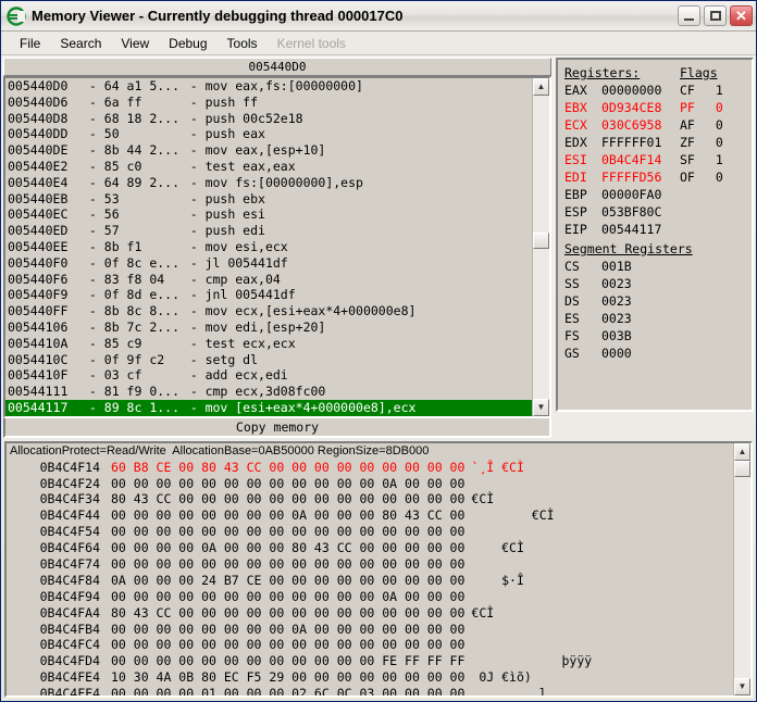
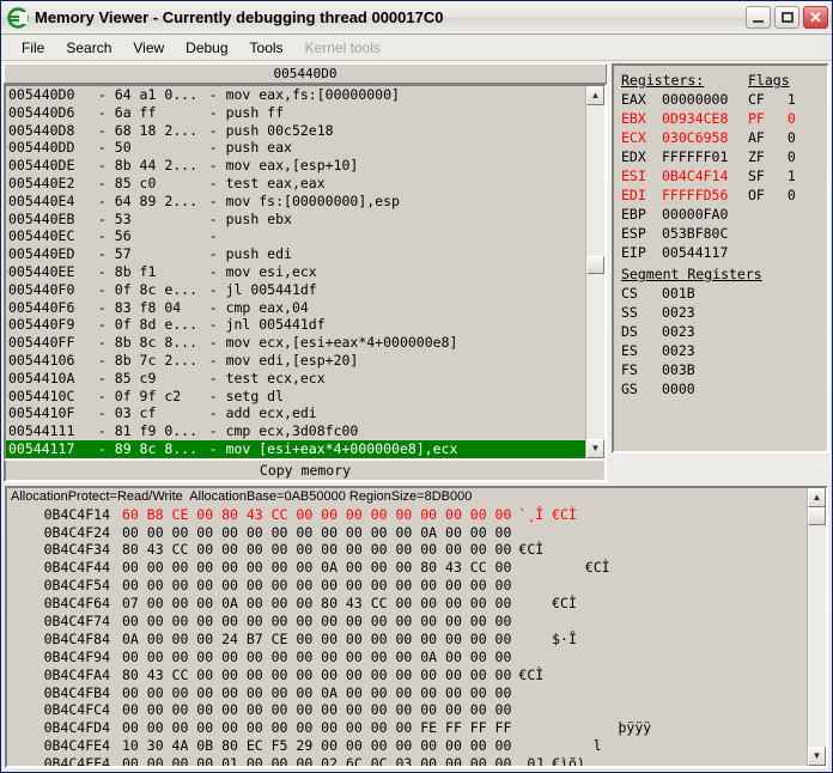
  Memory Viewer - Currently debugging thread 000017C0
  ✕
  File
  Search
  View
  Debug
  Tools
  Kernel tools
  005440D0
  005440D0
  -
- 64 a1 5...
+ 64 a1 0...
  -
  mov eax,fs:[00000000]
  005440D6
  -
  6a ff
  -
  push ff
  005440D8
  -
  68 18 2...
  -
  push 00c52e18
  005440DD
  -
  50
  -
  push eax
  005440DE
  -
  8b 44 2...
  -
  mov eax,[esp+10]
  005440E2
  -
  85 c0
  -
  test eax,eax
  005440E4
  -
  64 89 2...
  -
  mov fs:[00000000],esp
  005440EB
  -
  53
  -
  push ebx
  005440EC
  -
  56
  -
- push esi
  005440ED
  -
  57
  -
  push edi
  005440EE
  -
  8b f1
  -
  mov esi,ecx
  005440F0
  -
  0f 8c e...
  -
  jl 005441df
  005440F6
  -
  83 f8 04
  -
  cmp eax,04
  005440F9
  -
  0f 8d e...
  -
  jnl 005441df
  005440FF
  -
  8b 8c 8...
  -
  mov ecx,[esi+eax*4+000000e8]
  00544106
  -
  8b 7c 2...
  -
  mov edi,[esp+20]
  0054410A
  -
  85 c9
  -
  test ecx,ecx
  0054410C
  -
  0f 9f c2
  -
  setg dl
  0054410F
  -
  03 cf
  -
  add ecx,edi
  00544111
  -
  81 f9 0...
  -
  cmp ecx,3d08fc00
  00544117
  -
- 89 8c 1...
+ 89 8c 8...
  -
  mov [esi+eax*4+000000e8],ecx
  ▲
  ▼
  Copy memory
  Registers:
  Flags
  EAX
  00000000
  CF
  1
  EBX
  0D934CE8
  PF
  0
  ECX
  030C6958
  AF
  0
  EDX
  FFFFFF01
  ZF
  0
  ESI
  0B4C4F14
  SF
  1
  EDI
  FFFFFD56
  OF
  0
  EBP
  00000FA0
  ESP
  053BF80C
  EIP
  00544117
  Segment Registers
  CS
  001B
  SS
  0023
  DS
  0023
  ES
  0023
  FS
  003B
  GS
  0000
  AllocationProtect=Read/Write AllocationBase=0AB50000 RegionSize=8DB000
  0B4C4F14
  60 B8 CE 00 80 43 CC 00 00 00 00 00 00 00 00 00
  `¸Î €CÌ
  0B4C4F24
  00 00 00 00 00 00 00 00 00 00 00 00 0A 00 00 00
  0B4C4F34
  80 43 CC 00 00 00 00 00 00 00 00 00 00 00 00 00
  €CÌ
  0B4C4F44
  00 00 00 00 00 00 00 00 0A 00 00 00 80 43 CC 00
  €CÌ
  0B4C4F54
  00 00 00 00 00 00 00 00 00 00 00 00 00 00 00 00
  0B4C4F64
- 00 00 00 00 0A 00 00 00 80 43 CC 00 00 00 00 00
+ 07 00 00 00 0A 00 00 00 80 43 CC 00 00 00 00 00
  €CÌ
  0B4C4F74
  00 00 00 00 00 00 00 00 00 00 00 00 00 00 00 00
  0B4C4F84
  0A 00 00 00 24 B7 CE 00 00 00 00 00 00 00 00 00
  $·Î
  0B4C4F94
  00 00 00 00 00 00 00 00 00 00 00 00 0A 00 00 00
  0B4C4FA4
  80 43 CC 00 00 00 00 00 00 00 00 00 00 00 00 00
  €CÌ
  0B4C4FB4
  00 00 00 00 00 00 00 00 0A 00 00 00 00 00 00 00
  0B4C4FC4
  00 00 00 00 00 00 00 00 00 00 00 00 00 00 00 00
  0B4C4FD4
  00 00 00 00 00 00 00 00 00 00 00 00 FE FF FF FF
  þÿÿÿ
  0B4C4FE4
  10 30 4A 0B 80 EC F5 29 00 00 00 00 00 00 00 00
- 0J €ìõ)
+ l
  0B4C4FF4
  00 00 00 00 01 00 00 00 02 6C 0C 03 00 00 00 00
- l
+ 0J €ìõ)
  ▲
  ▼
